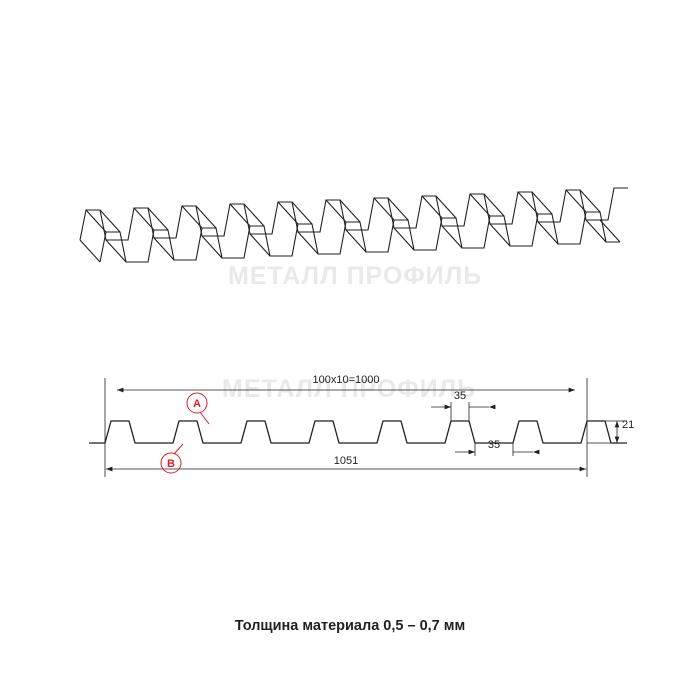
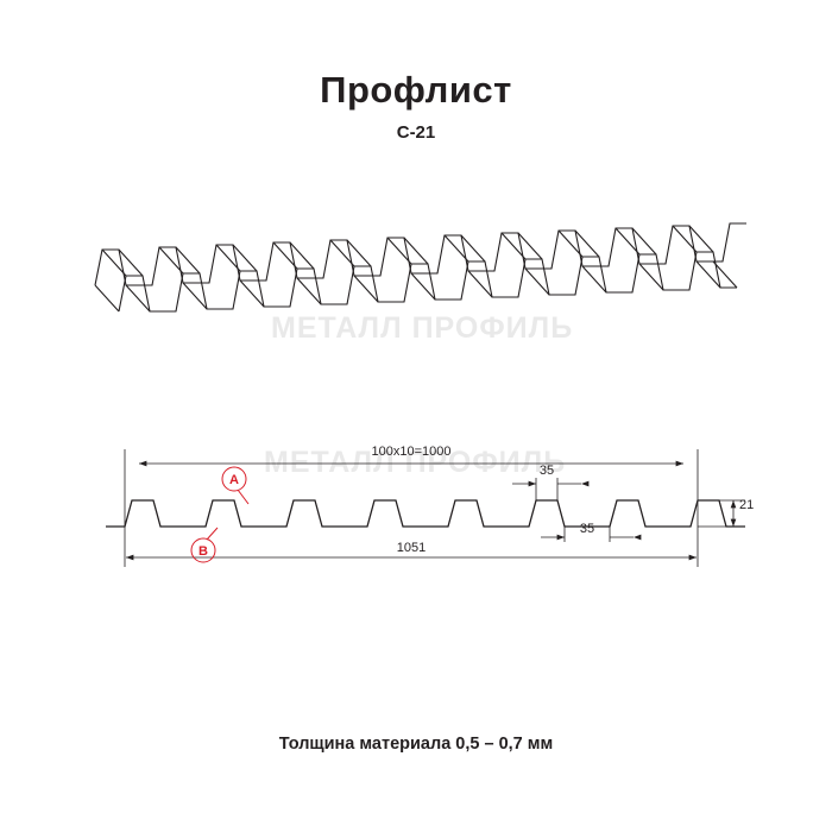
+ Профлист
+ С-21
  МЕТАЛЛ ПРОФИЛЬ
  100х10=1000
  1051
  21
  35
  35
  A
  B
  Толщина материала 0,5 – 0,7 мм
